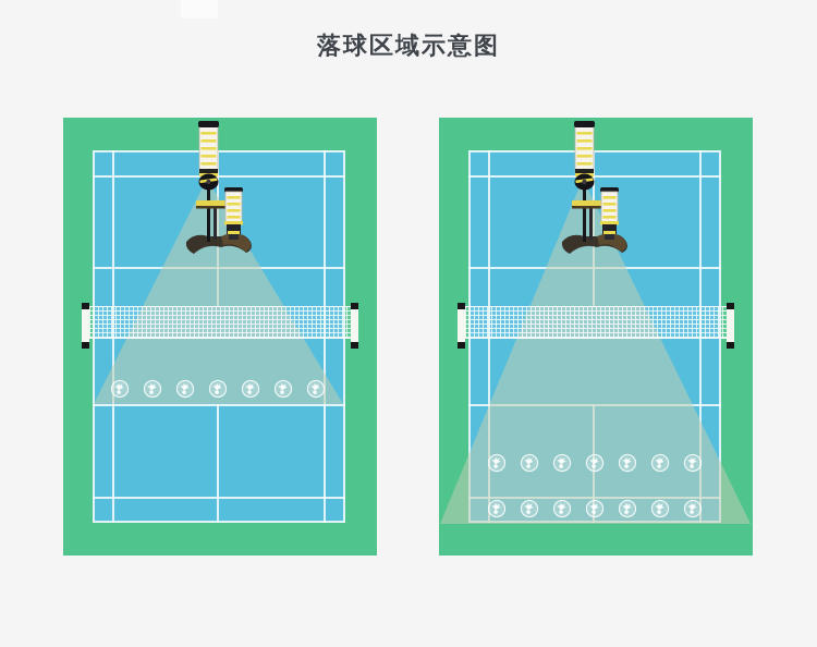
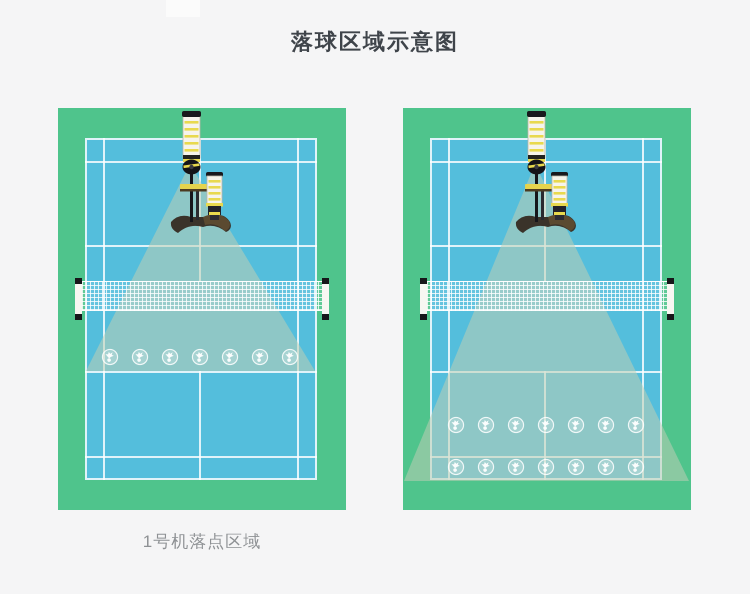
  落球区域示意图
+ 1号机落点区域
